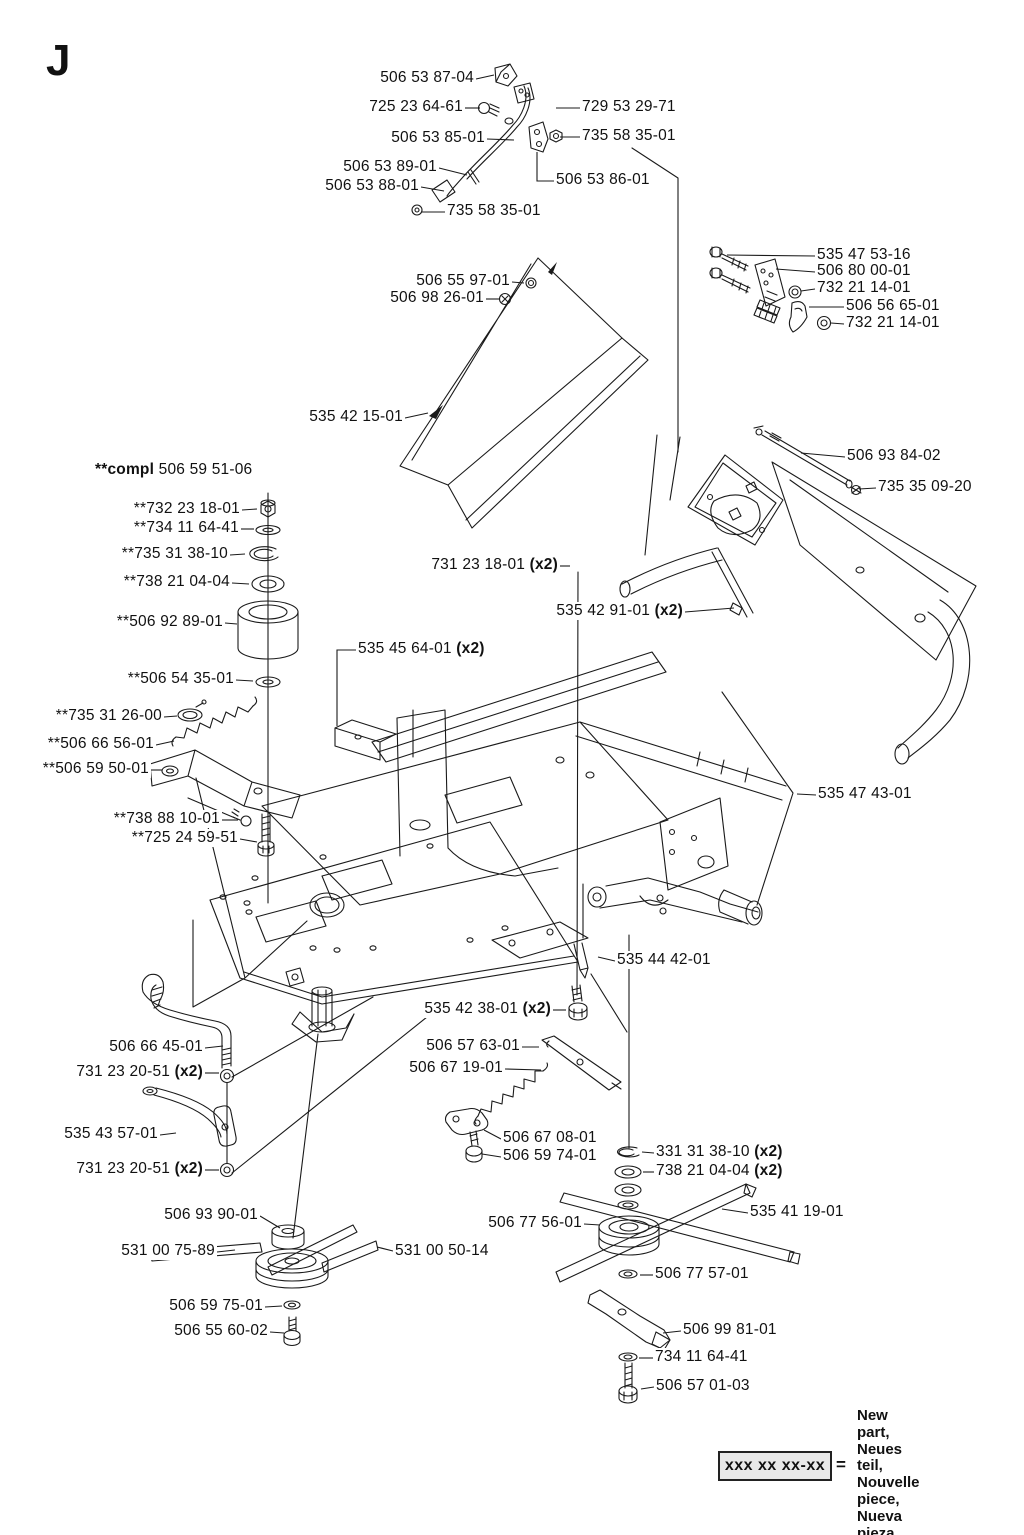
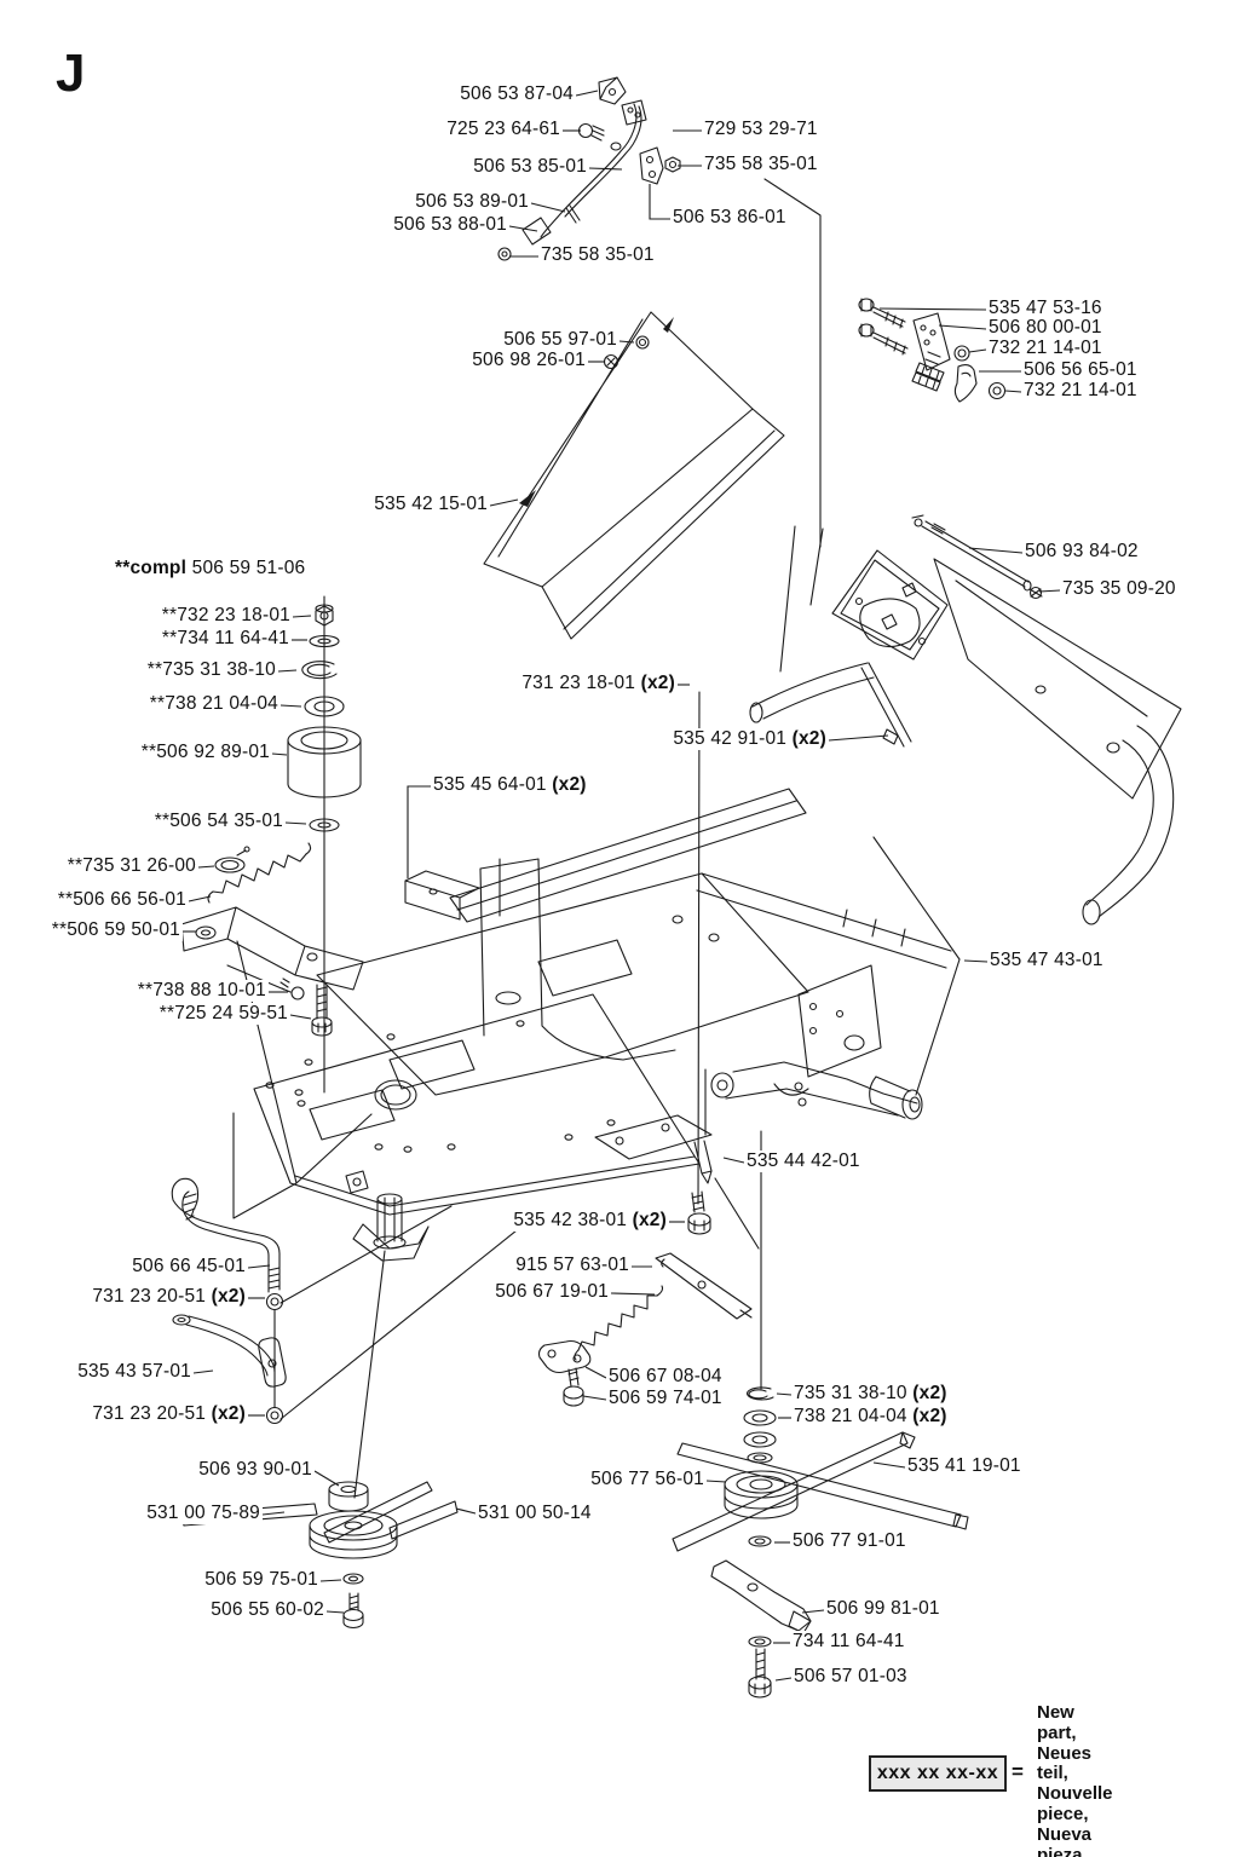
  J
  506 53 87-04
  725 23 64-61
  729 53 29-71
  506 53 85-01
  735 58 35-01
  506 53 89-01
  506 53 88-01
  506 53 86-01
  735 58 35-01
  535 47 53-16
  506 80 00-01
  732 21 14-01
  506 56 65-01
  732 21 14-01
  506 55 97-01
  506 98 26-01
  535 42 15-01
  506 93 84-02
  735 35 09-20
  **compl 506 59 51-06
  **732 23 18-01
  **734 11 64-41
  **735 31 38-10
  **738 21 04-04
  **506 92 89-01
  **506 54 35-01
  **735 31 26-00
  **506 66 56-01
  **506 59 50-01
  **738 88 10-01
  **725 24 59-51
  731 23 18-01 (x2)
  535 42 91-01 (x2)
  535 45 64-01 (x2)
  535 47 43-01
  535 44 42-01
  535 42 38-01 (x2)
  506 66 45-01
  731 23 20-51 (x2)
- 506 57 63-01
+ 915 57 63-01
  506 67 19-01
  535 43 57-01
  731 23 20-51 (x2)
- 506 67 08-01
+ 506 67 08-04
  506 59 74-01
- 331 31 38-10 (x2)
+ 735 31 38-10 (x2)
  738 21 04-04 (x2)
  506 93 90-01
  506 77 56-01
  535 41 19-01
  531 00 75-89
  531 00 50-14
- 506 77 57-01
+ 506 77 91-01
  506 59 75-01
  506 55 60-02
  506 99 81-01
  734 11 64-41
  506 57 01-03
  xxx xx xx-xx
  =
  New part,
  Neues teil,
  Nouvelle piece,
  Nueva pieza,
